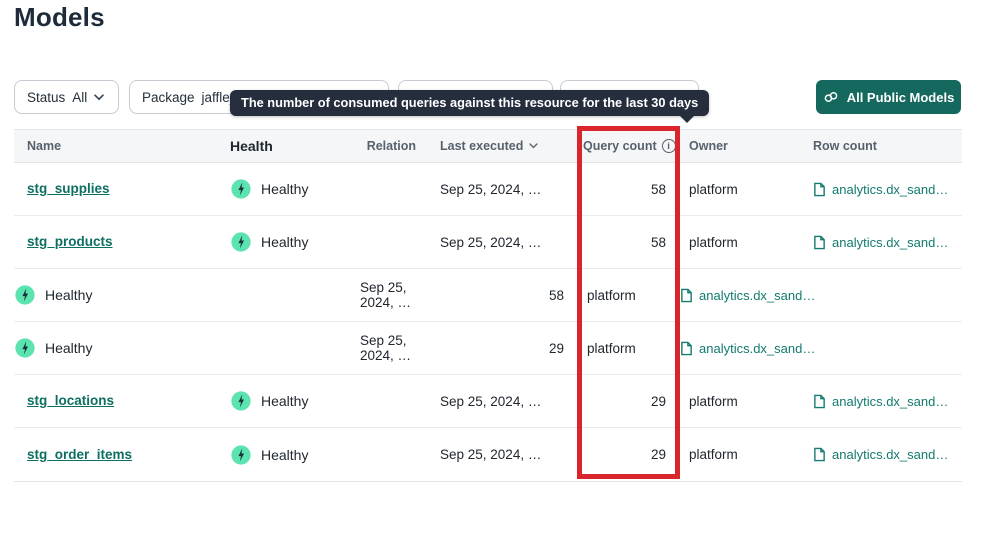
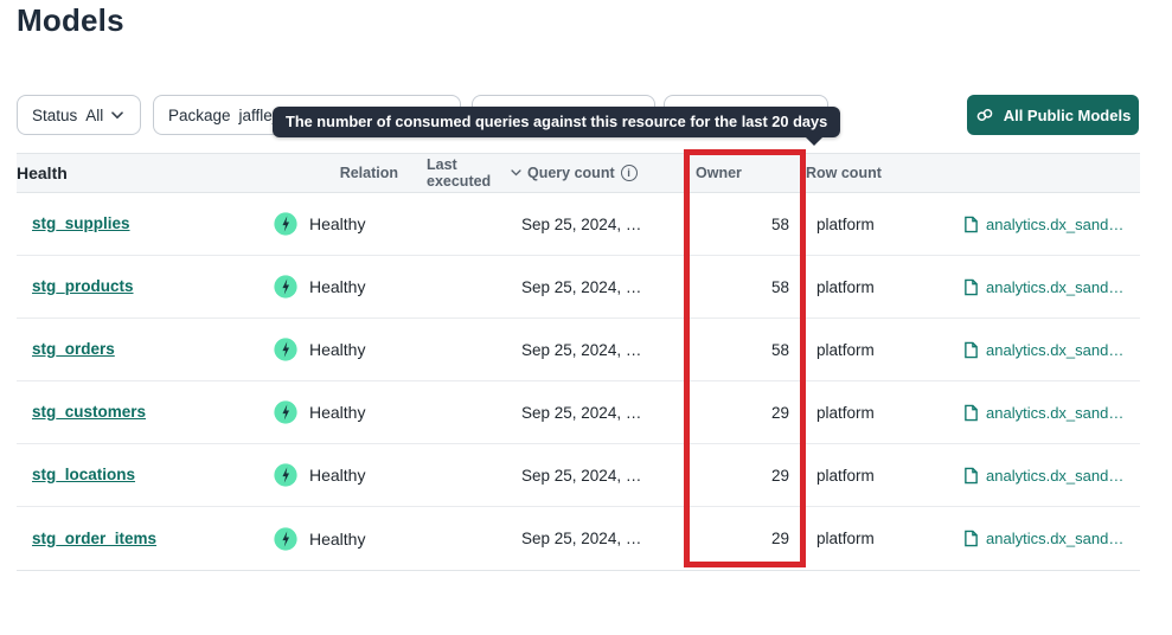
  Models
  Status
  All
  Package
  jaffle
  All Public Models
- The number of consumed queries against this resource for the last 30 days
+ The number of consumed queries against this resource for the last 20 days
- Name
  Health
  Relation
  Last executed
  Query count
  i
  Owner
  Row count
  stg_supplies
  Healthy
  Sep 25, 2024, …
  58
  platform
  analytics.dx_sand…
  stg_products
  Healthy
  Sep 25, 2024, …
  58
  platform
  analytics.dx_sand…
+ stg_orders
  Healthy
  Sep 25, 2024, …
  58
  platform
  analytics.dx_sand…
+ stg_customers
  Healthy
  Sep 25, 2024, …
  29
  platform
  analytics.dx_sand…
  stg_locations
  Healthy
  Sep 25, 2024, …
  29
  platform
  analytics.dx_sand…
  stg_order_items
  Healthy
  Sep 25, 2024, …
  29
  platform
  analytics.dx_sand…
